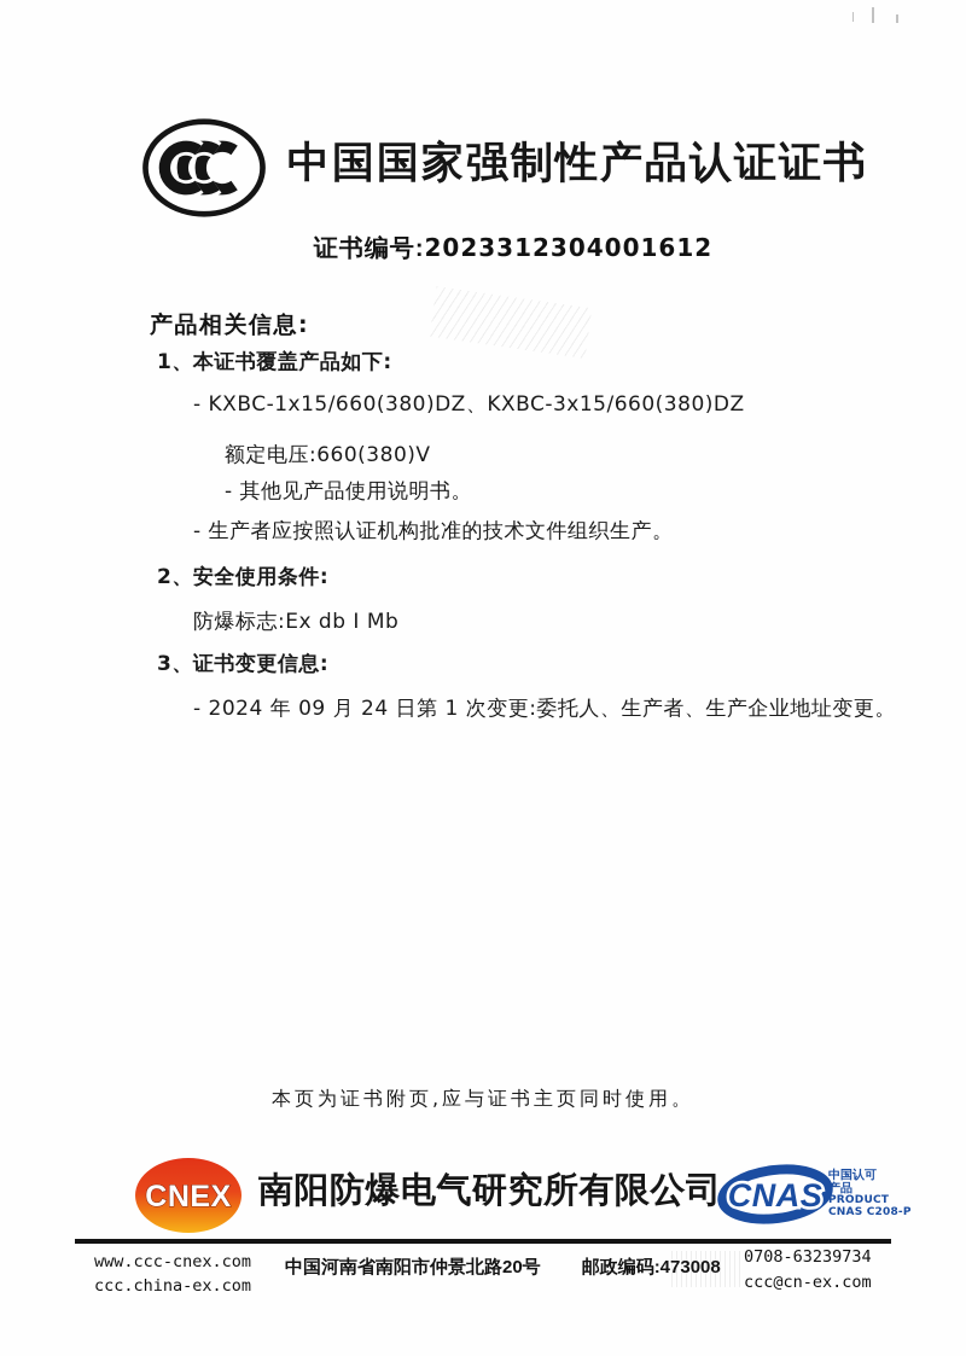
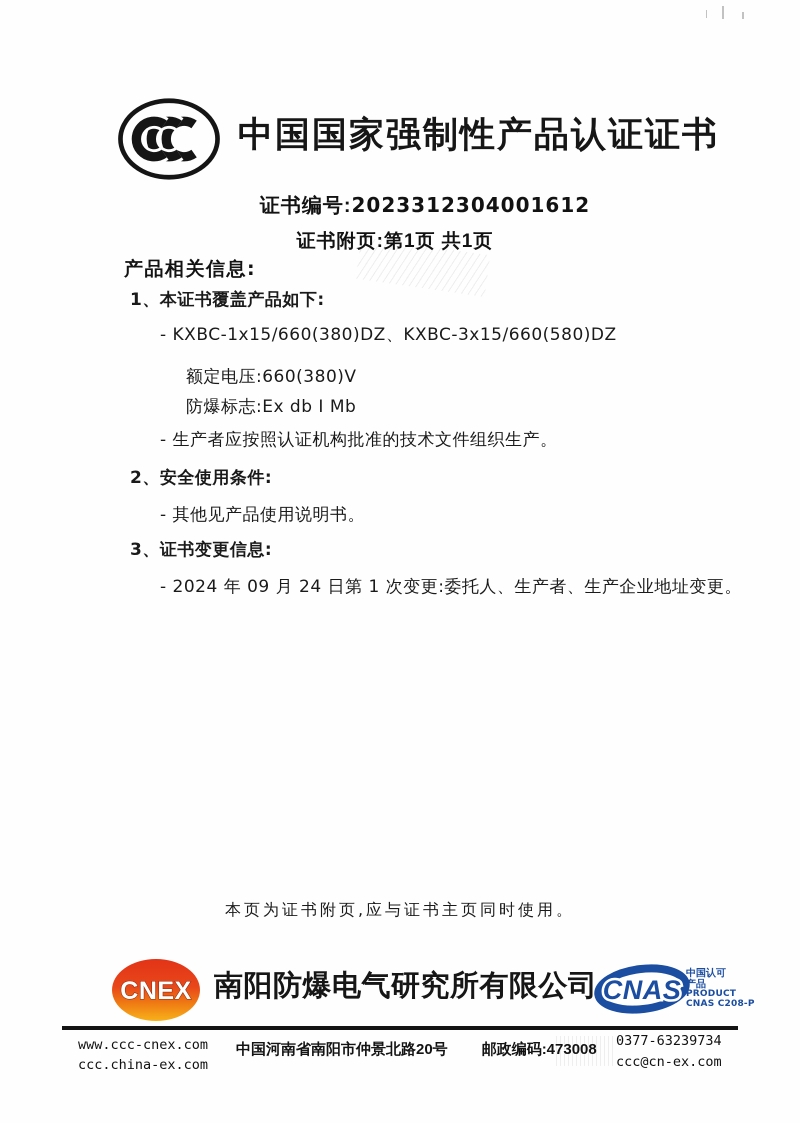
  中国国家强制性产品认证证书
  证书编号:2023312304001612
+ 证书附页:第1页 共1页
  产品相关信息:
  1、本证书覆盖产品如下:
- - KXBC-1x15/660(380)DZ、KXBC-3x15/660(380)DZ
+ - KXBC-1x15/660(380)DZ、KXBC-3x15/660(580)DZ
  额定电压:660(380)V
- - 其他见产品使用说明书。
+ 防爆标志:Ex db I Mb
  - 生产者应按照认证机构批准的技术文件组织生产。
  2、安全使用条件:
- 防爆标志:Ex db I Mb
+ - 其他见产品使用说明书。
  3、证书变更信息:
  - 2024 年 09 月 24 日第 1 次变更:委托人、生产者、生产企业地址变更。
  本页为证书附页,应与证书主页同时使用。
  CNEX
  南阳防爆电气研究所有限公司
  CNAS
  中国认可
  产品
  PRODUCT
  CNAS C208-P
  www.ccc-cnex.com
  ccc.china-ex.com
  中国河南省南阳市仲景北路20号
  邮政编码:473008
- 0708-63239734
+ 0377-63239734
  ccc@cn-ex.com
